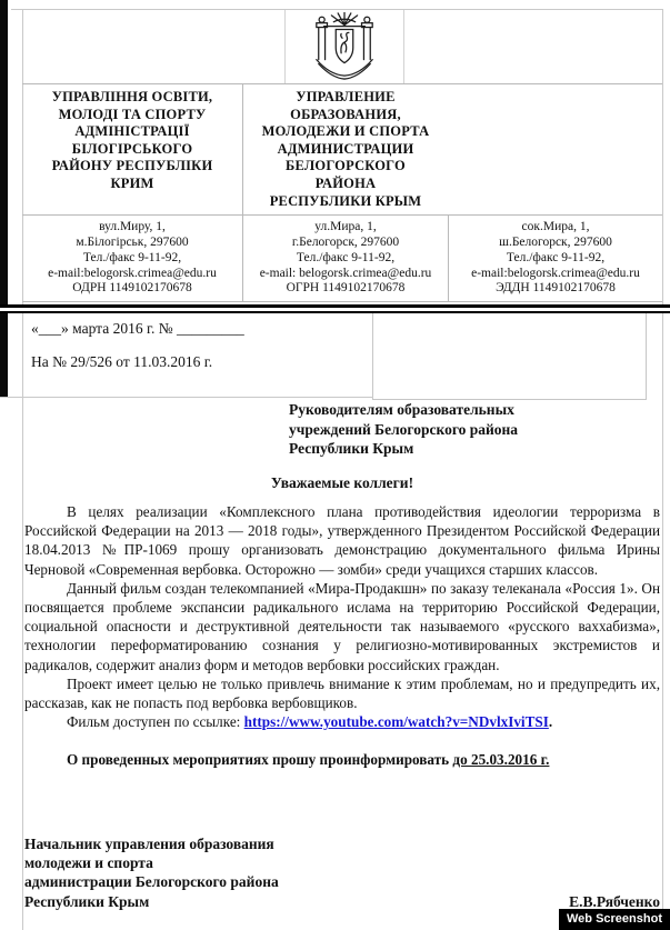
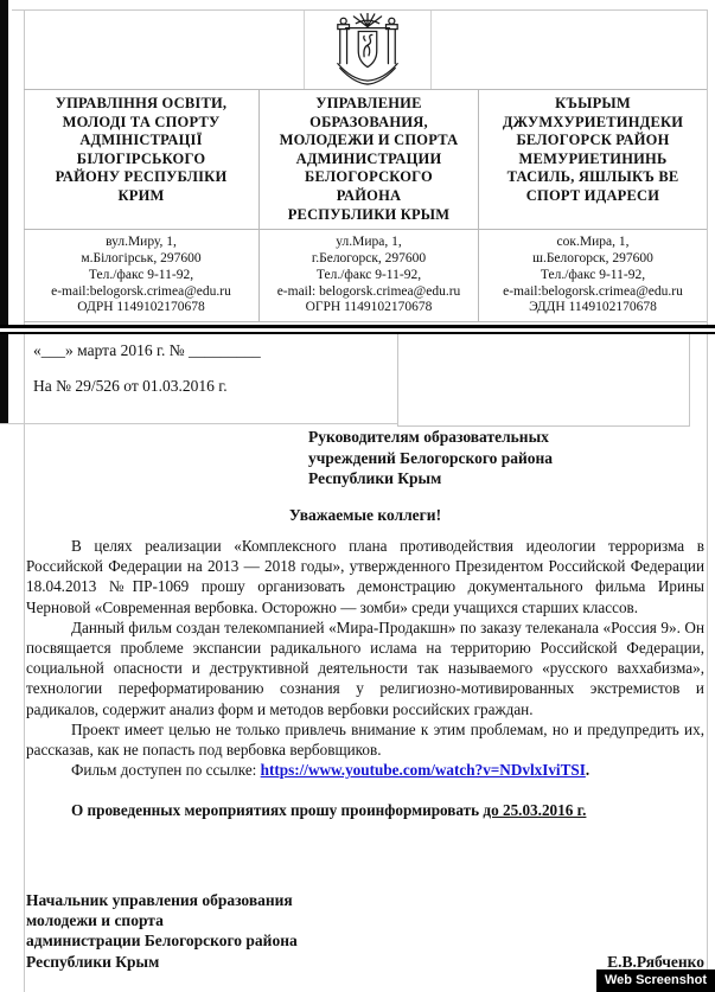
  УПРАВЛІННЯ ОСВІТИ,
  МОЛОДІ ТА СПОРТУ
  АДМІНІСТРАЦІЇ
  БІЛОГІРСЬКОГО
  РАЙОНУ РЕСПУБЛІКИ
  КРИМ
  УПРАВЛЕНИЕ
  ОБРАЗОВАНИЯ,
  МОЛОДЕЖИ И СПОРТА
  АДМИНИСТРАЦИИ
  БЕЛОГОРСКОГО
  РАЙОНА
  РЕСПУБЛИКИ КРЫМ
+ КЪЫРЫМ
+ ДЖУМХУРИЕТИНДЕКИ
+ БЕЛОГОРСК РАЙОН
+ МЕМУРИЕТИНИНЬ
+ ТАСИЛЬ, ЯШЛЫКЪ ВЕ
+ СПОРТ ИДАРЕСИ
  вул.Миру, 1,
  м.Білогірськ, 297600
  Тел./факс 9-11-92,
  e-mail:belogorsk.crimea@edu.ru
  ОДРН 1149102170678
  ул.Мира, 1,
  г.Белогорск, 297600
  Тел./факс 9-11-92,
  e-mail: belogorsk.crimea@edu.ru
  ОГРН 1149102170678
  сок.Мира, 1,
  ш.Белогорск, 297600
  Тел./факс 9-11-92,
  e-mail:belogorsk.crimea@edu.ru
  ЭДДН 1149102170678
  «___» марта 2016 г. № _________
- На № 29/526 от 11.03.2016 г.
+ На № 29/526 от 01.03.2016 г.
  Руководителям образовательных
  учреждений Белогорского района
  Республики Крым
  Уважаемые коллеги!
  В целях реализации «Комплексного плана противодействия идеологии терроризма в Российской Федерации на 2013 — 2018 годы», утвержденного Президентом Российской Федерации 18.04.2013 №ПР-1069 прошу организовать демонстрацию документального фильма Ирины Черновой «Современная вербовка. Осторожно — зомби» среди учащихся старших классов.
- Данный фильм создан телекомпанией «Мира-Продакшн» по заказу телеканала «Россия 1». Он посвящается проблеме экспансии радикального ислама на территорию Российской Федерации, социальной опасности и деструктивной деятельности так называемого «русского ваххабизма», технологии переформатированию сознания у религиозно-мотивированных экстремистов и радикалов, содержит анализ форм и методов вербовки российских граждан.
+ Данный фильм создан телекомпанией «Мира-Продакшн» по заказу телеканала «Россия 9». Он посвящается проблеме экспансии радикального ислама на территорию Российской Федерации, социальной опасности и деструктивной деятельности так называемого «русского ваххабизма», технологии переформатированию сознания у религиозно-мотивированных экстремистов и радикалов, содержит анализ форм и методов вербовки российских граждан.
  Проект имеет целью не только привлечь внимание к этим проблемам, но и предупредить их, рассказав, как не попасть под вербовка вербовщиков.
  Фильм доступен по ссылке: https://www.youtube.com/watch?v=NDvlxIviTSI.
  О проведенных мероприятиях прошу проинформировать до 25.03.2016 г.
  Начальник управления образования
  молодежи и спорта
  администрации Белогорского района
  Республики Крым
  Е.В.Рябченко
  Web Screenshot
